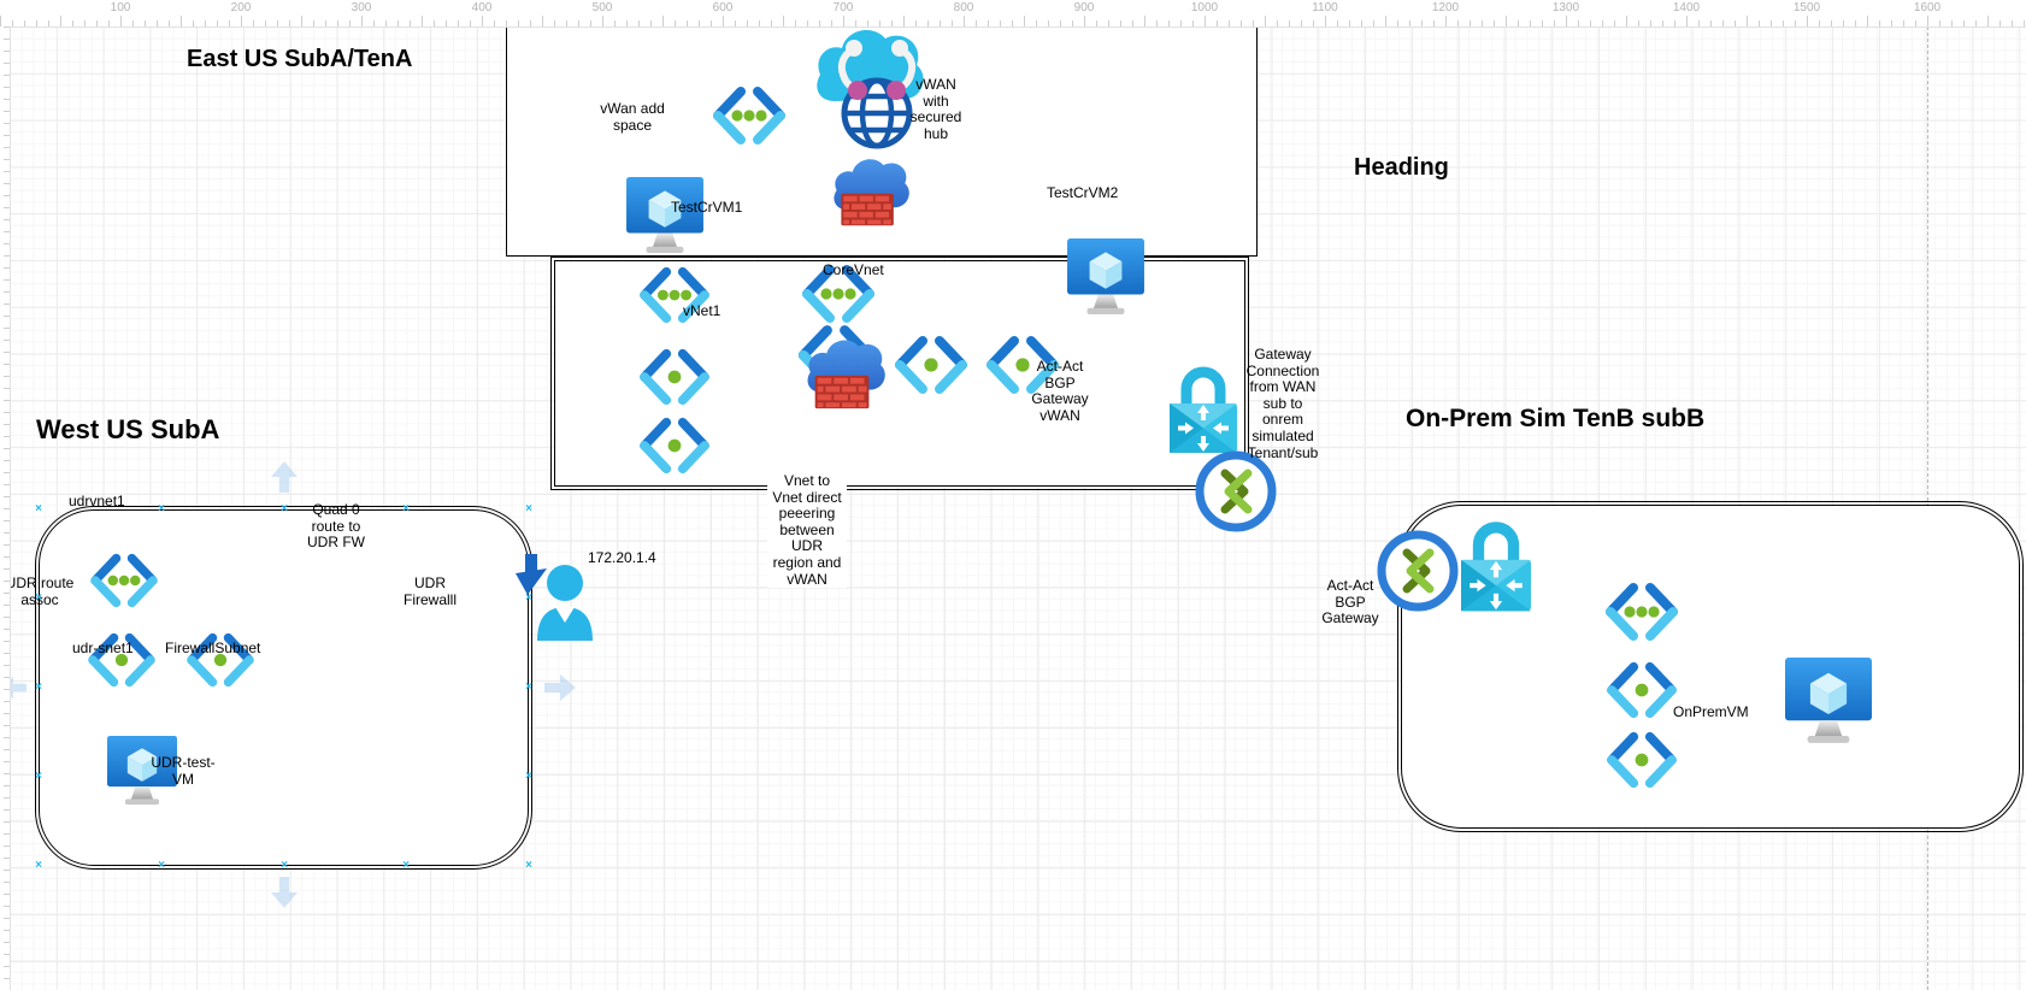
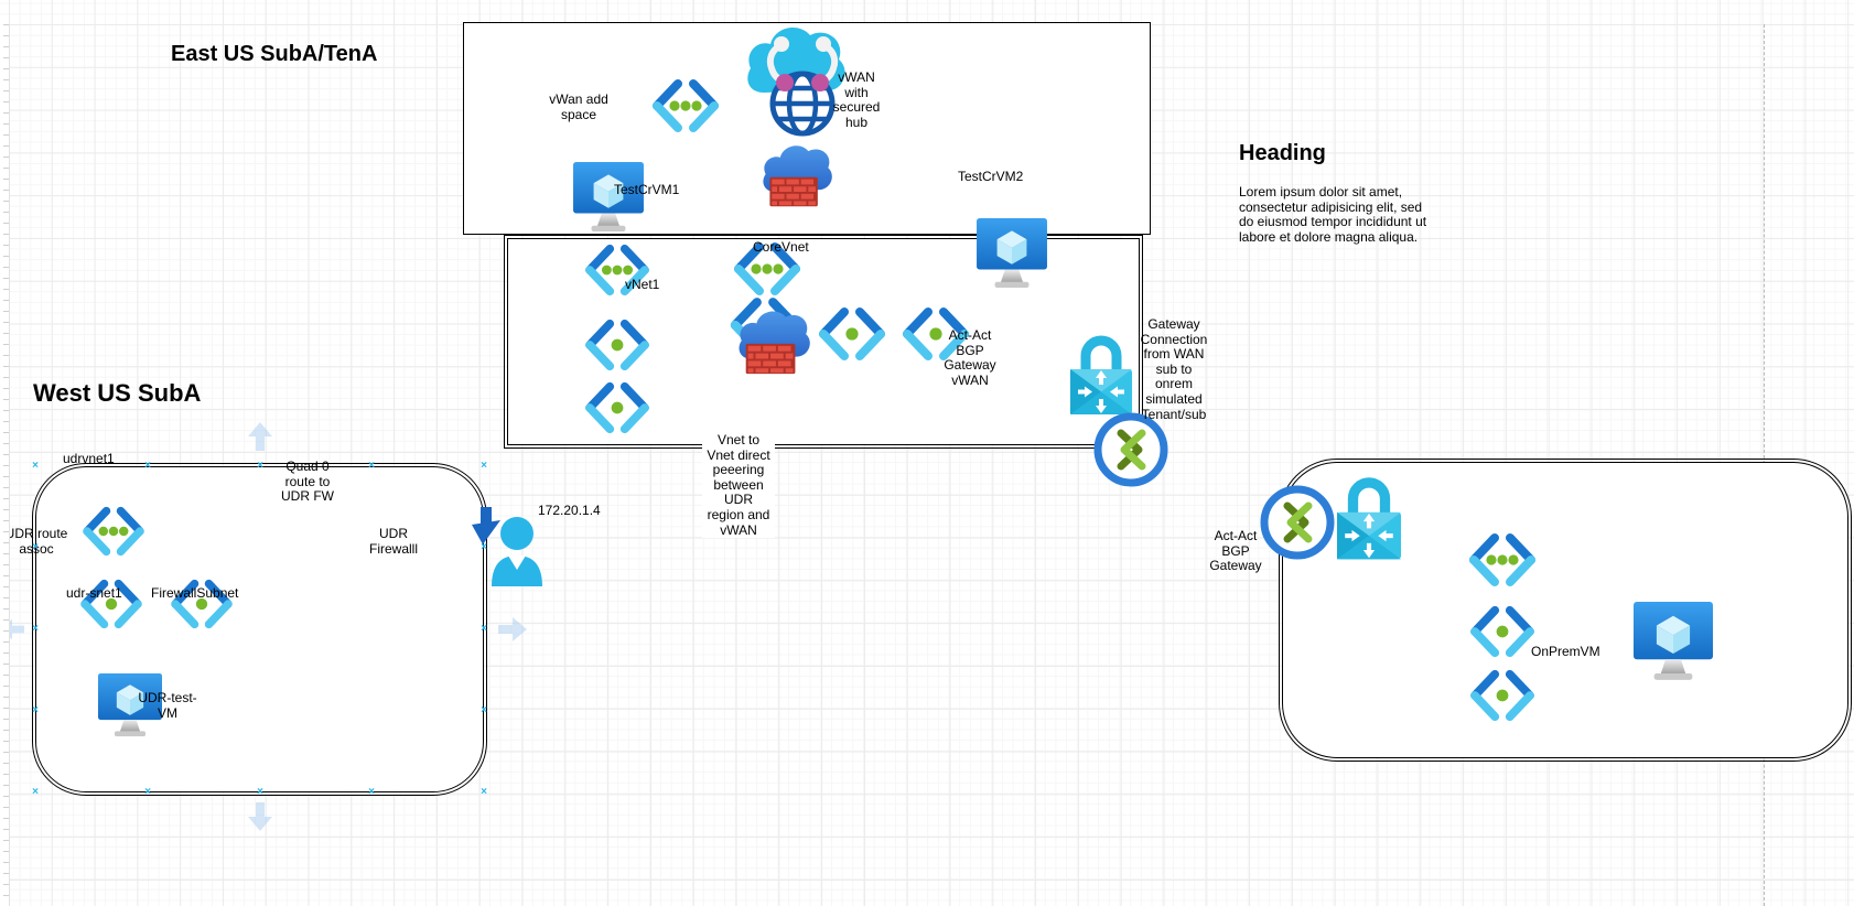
  East US SubA/TenA
  West US SubA
- On-Prem Sim TenB subB
  Heading
  vWan add
  space
  vWAN
  with
  secured
  hub
  TestCrVM1
  TestCrVM2
  vNet1
  CoreVnet
  Act-Act
  BGP
  Gateway
  vWAN
+ Lorem ipsum dolor sit amet, consectetur adipisicing elit, sed do eiusmod tempor incididunt ut labore et dolore magna aliqua.
  Gateway
  Connection
  from WAN
  sub to
  onrem
  simulated
  Tenant/sub
  udrvnet1
  DR route
  assoc
  udr-snet1
  FirewallSubnet
  UDR-test-
  VM
  Quad 0
  route to
  UDR FW
  UDR
  Firewalll
  172.20.1.4
  Vnet to
  Vnet direct
  peeering
  between
  UDR
  region and
  vWAN
  Act-Act
  BGP
  Gateway
  OnPremVM
  ×
  ×
  ×
  ×
  ×
  ×
  ×
  ×
  ×
  ×
  ×
  ×
  ×
  ×
  ×
  ×
- 100
- 200
- 300
- 400
- 500
- 600
- 700
- 800
- 900
- 1000
- 1100
- 1200
- 1300
- 1400
- 1500
- 1600
